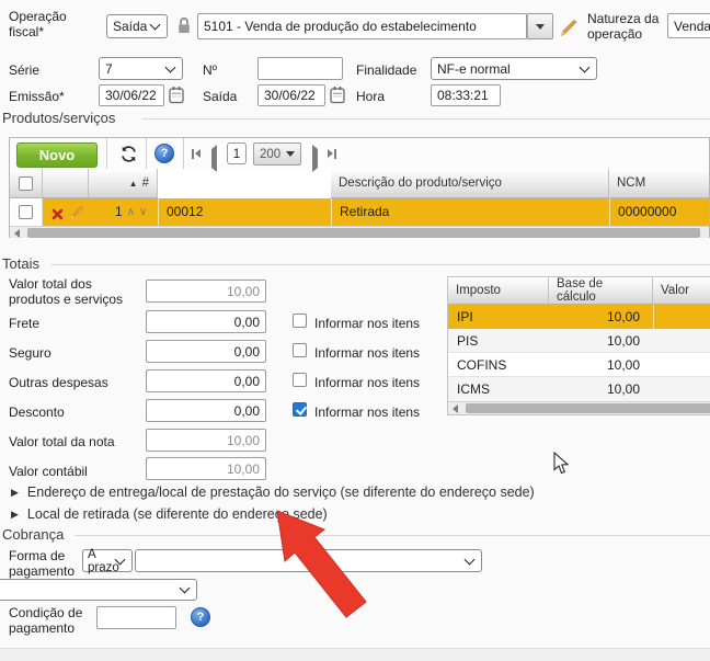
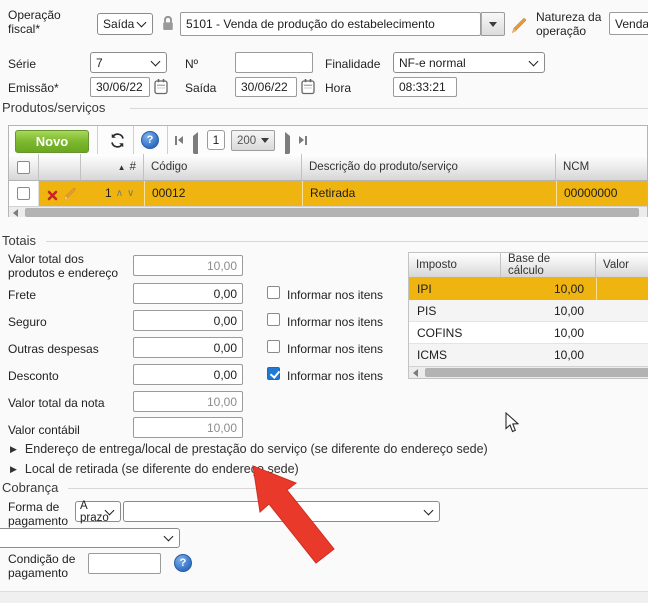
  Operação fiscal*
  Saída
  5101 - Venda de produção do estabelecimento
  Natureza da operação
  Venda
  Série
  7
  Nº
  Finalidade
  NF-e normal
  Emissão*
  30/06/22
  Saída
  30/06/22
  Hora
  08:33:21
  Produtos/serviços
  Novo
  ?
  1
  200
  ▲
  #
+ Código
  Descrição do produto/serviço
  NCM
  1
  ∧
  ∨
  00012
  Retirada
  00000000
  Totais
- Valor total dos produtos e serviços
+ Valor total dos produtos e endereço
  10,00
  Frete
  0,00
  Informar nos itens
  Seguro
  0,00
  Informar nos itens
  Outras despesas
  0,00
  Informar nos itens
  Desconto
  0,00
  Informar nos itens
  Valor total da nota
  10,00
  Valor contábil
  10,00
  Imposto
  Base de cálculo
  Valor
  IPI
  10,00
  PIS
  10,00
  COFINS
  10,00
  ICMS
  10,00
  ▶
  Endereço de entrega/local de prestação do serviço (se diferente do endereço sede)
  ▶
  Local de retirada (se diferente do endere sede)
  Cobrança
  Forma de pagamento
  A prazo
  Condição de pagamento
  ?
